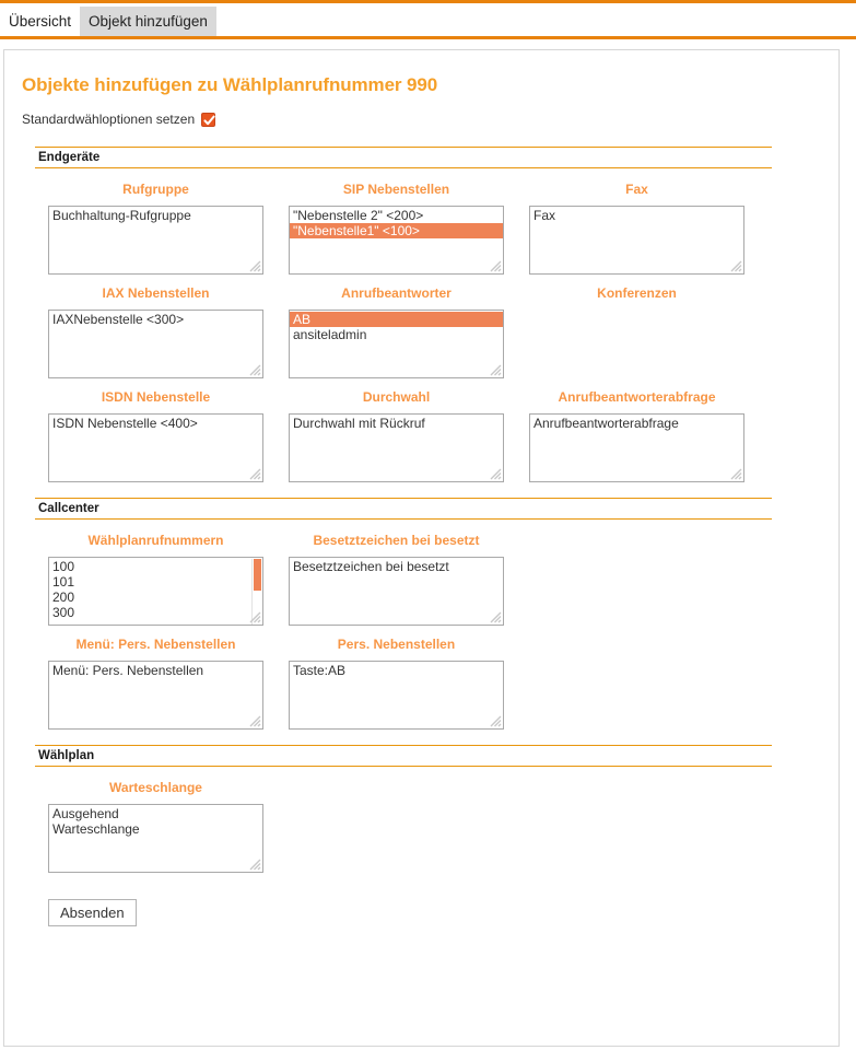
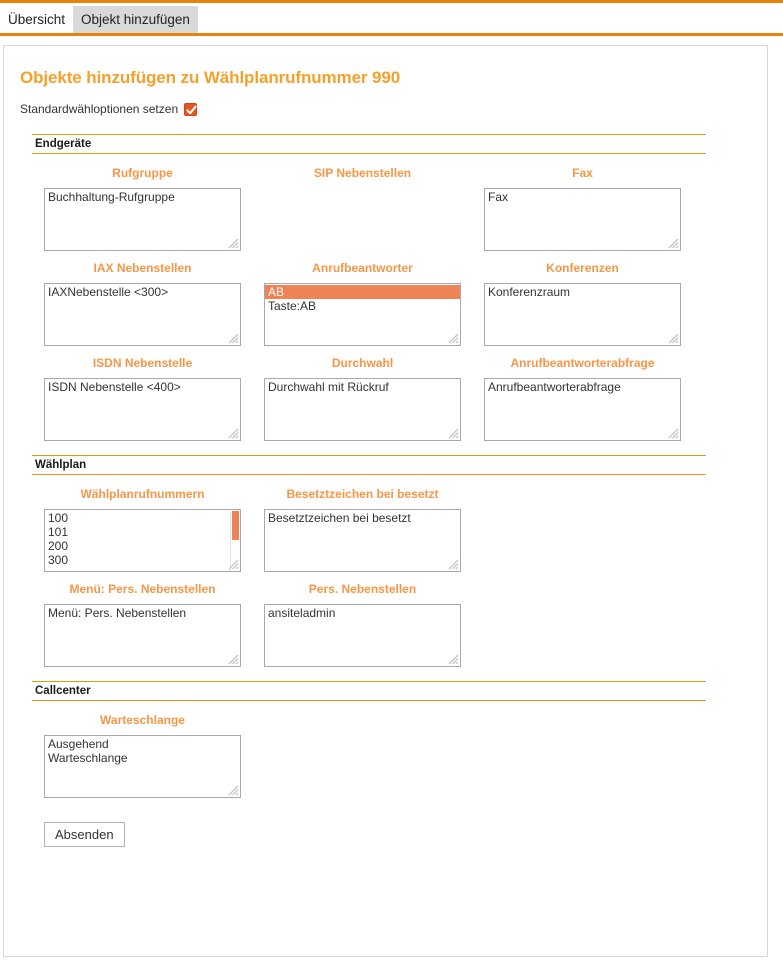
  Übersicht
  Objekt hinzufügen
  Objekte hinzufügen zu Wählplanrufnummer 990
  Standardwähloptionen setzen
  Endgeräte
  Rufgruppe
  Buchhaltung-Rufgruppe
  SIP Nebenstellen
- "Nebenstelle 2" <200>
- "Nebenstelle1" <100>
  Fax
  Fax
  IAX Nebenstellen
  IAXNebenstelle <300>
  Anrufbeantworter
  AB
- ansiteladmin
+ Taste:AB
  Konferenzen
+ Konferenzraum
  ISDN Nebenstelle
  ISDN Nebenstelle <400>
  Durchwahl
  Durchwahl mit Rückruf
  Anrufbeantworterabfrage
  Anrufbeantworterabfrage
- Callcenter
+ Wählplan
  Wählplanrufnummern
  100
  101
  200
  300
  Besetztzeichen bei besetzt
  Besetztzeichen bei besetzt
  Menü: Pers. Nebenstellen
  Menü: Pers. Nebenstellen
  Pers. Nebenstellen
- Taste:AB
+ ansiteladmin
- Wählplan
+ Callcenter
  Warteschlange
  Ausgehend
  Warteschlange
  Absenden
